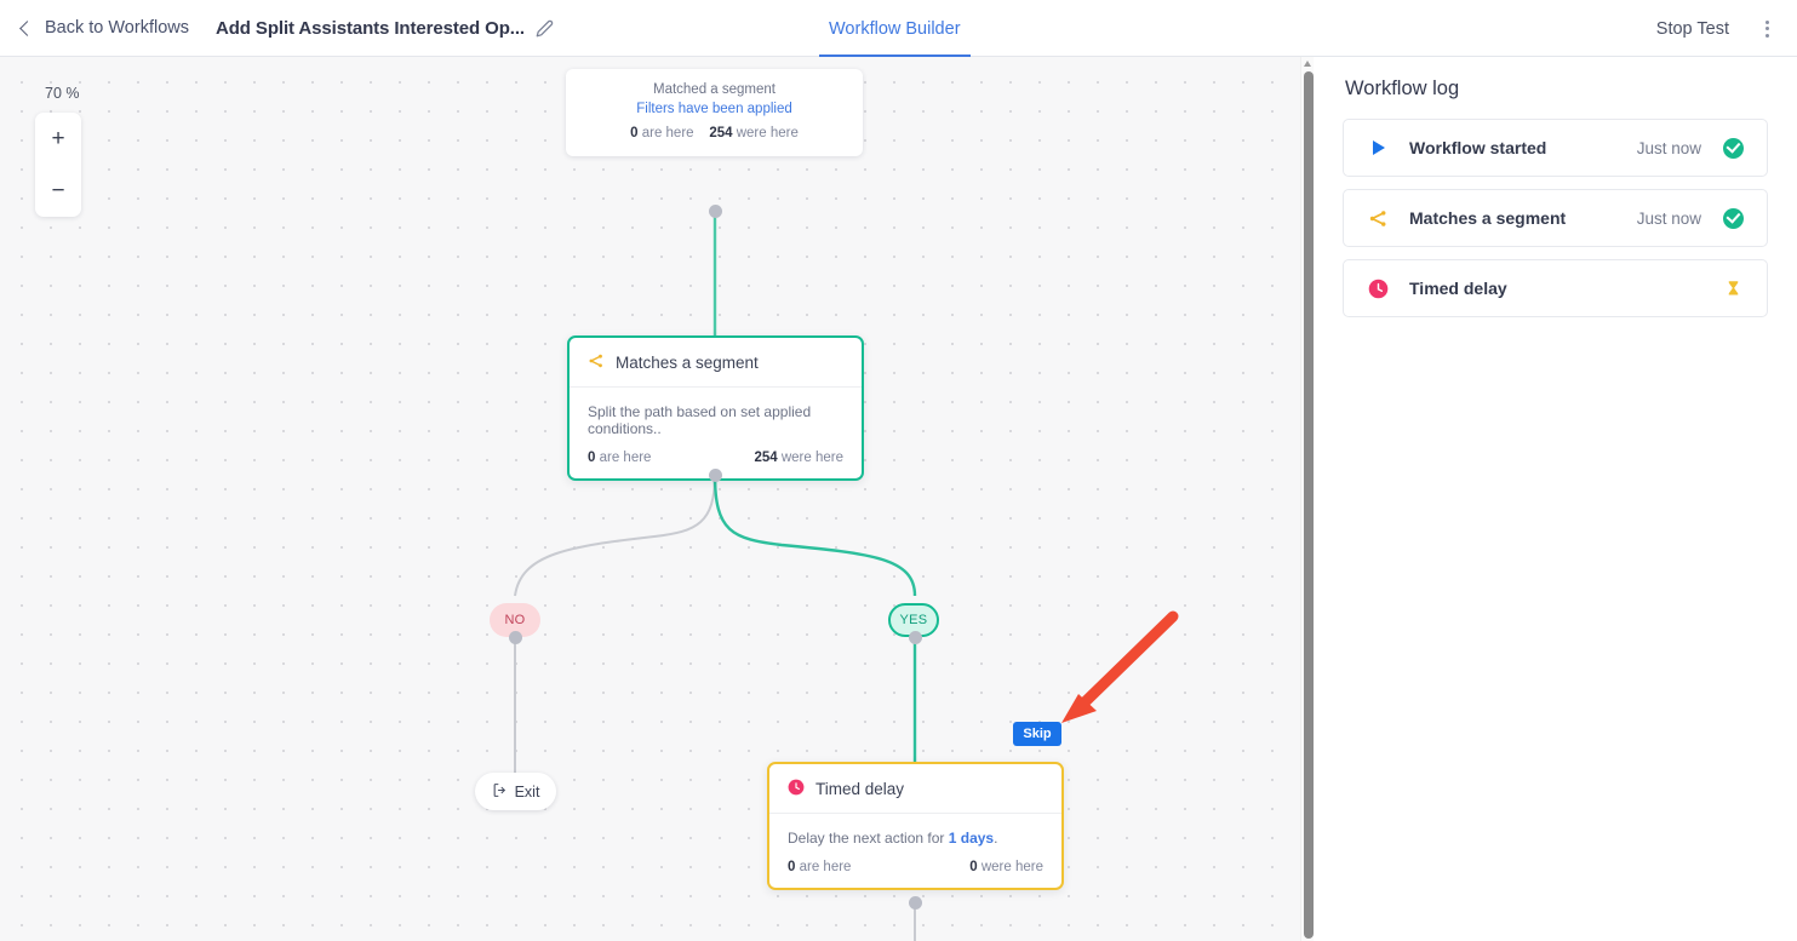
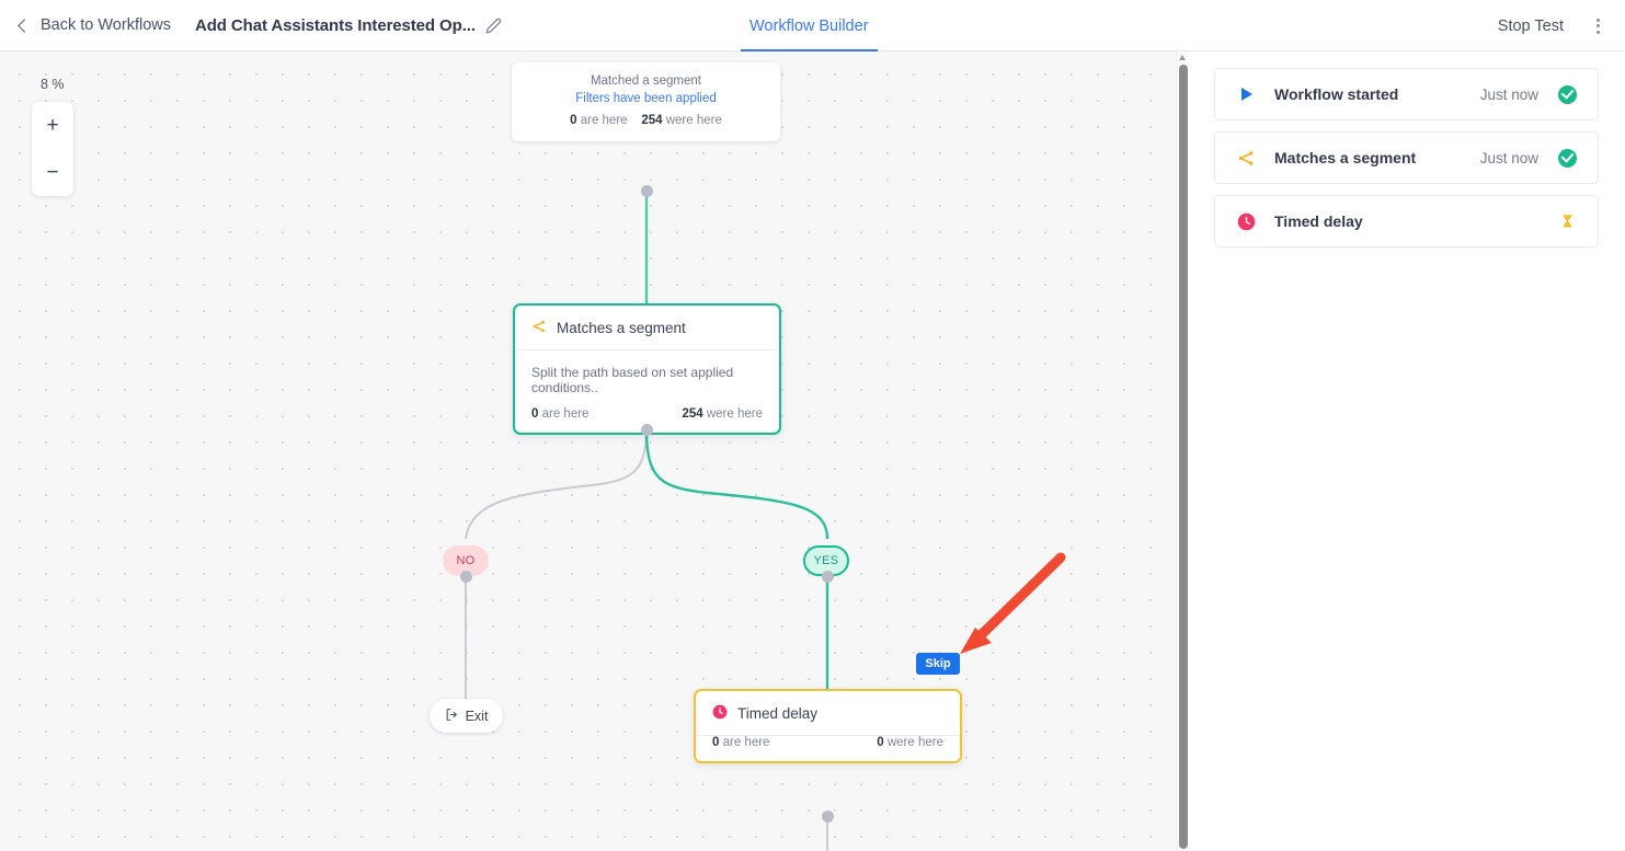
  Back to Workflows
- Add Split Assistants Interested Op...
+ Add Chat Assistants Interested Op...
  Workflow Builder
  Stop Test
- 70 %
+ 8 %
  +
  −
  Matched a segment
  Filters have been applied
  0 are here 254 were here
  Matches a segment
  Split the path based on set applied conditions..
  0 are here
  254 were here
  NO
  YES
  Exit
  Skip
  Timed delay
- Delay the next action for 1 days.
  0 are here
  0 were here
- Workflow log
  Workflow started
  Just now
  Matches a segment
  Just now
  Timed delay
